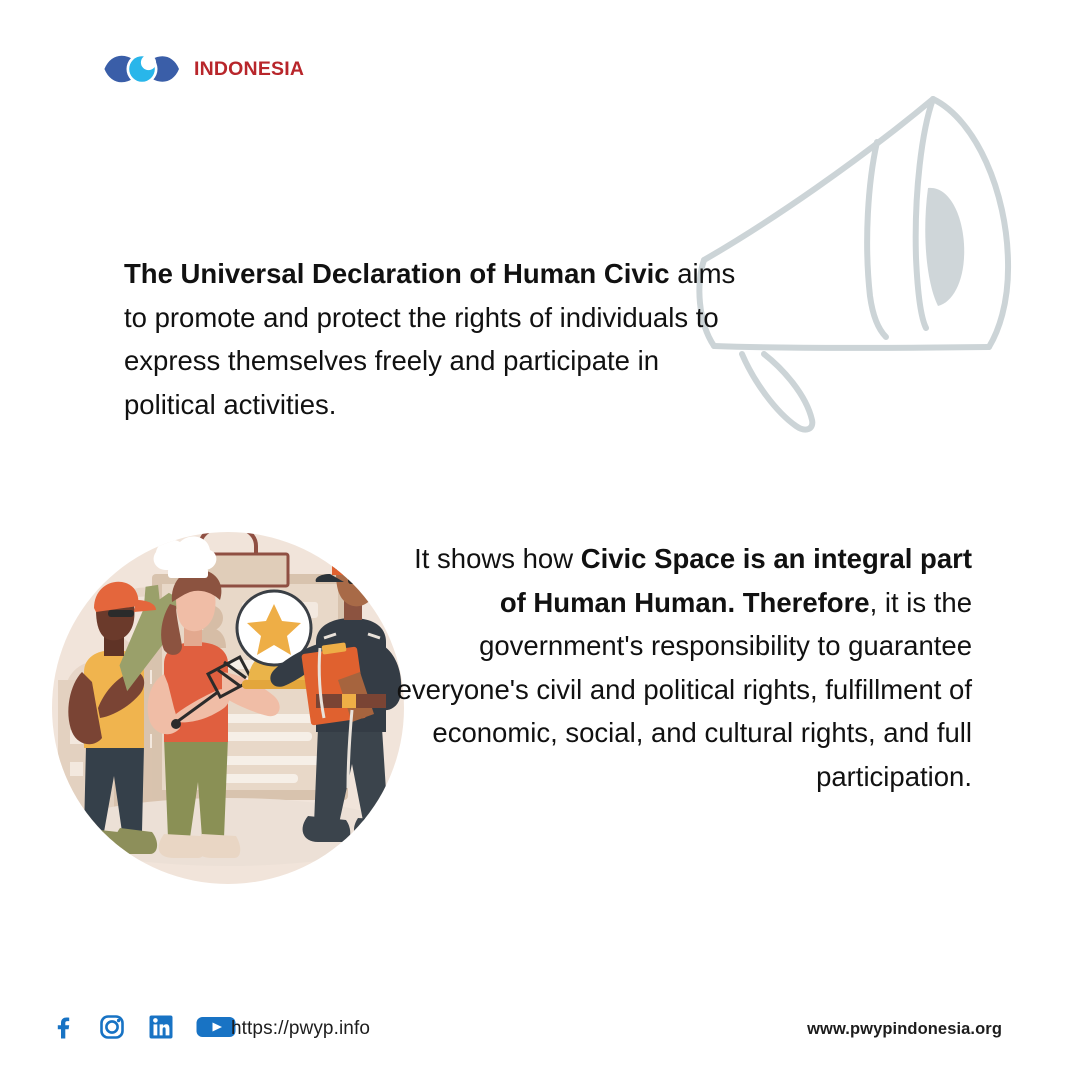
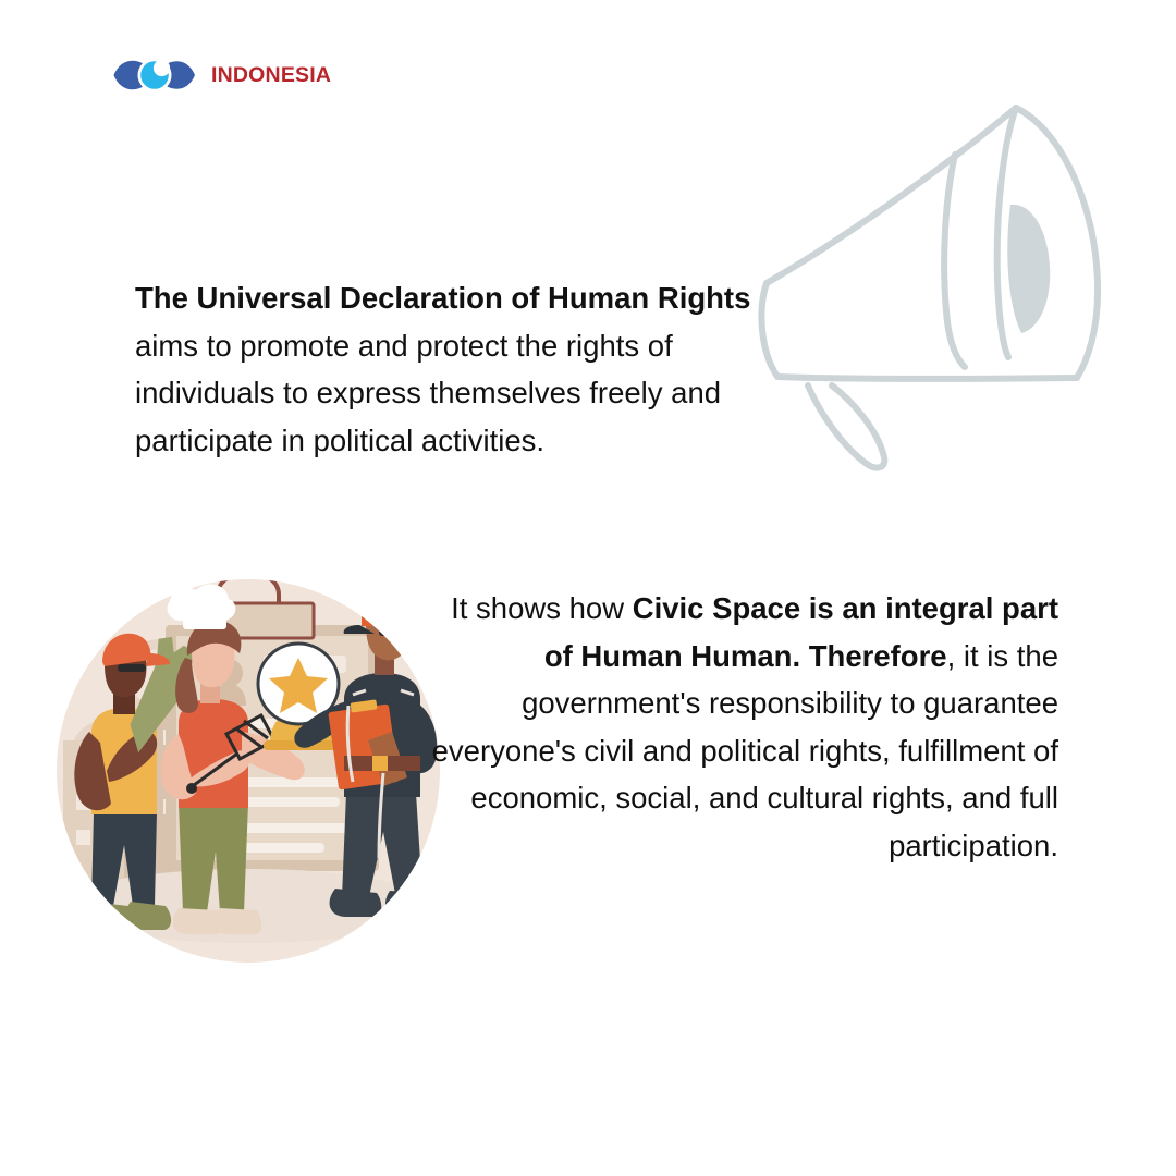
  INDONESIA
- The Universal Declaration of Human Civic aims to promote and protect the rights of individuals to express themselves freely and participate in political activities.
+ The Universal Declaration of Human Rights aims to promote and protect the rights of individuals to express themselves freely and participate in political activities.
  It shows how Civic Space is an integral part of Human Human. Therefore, it is the government's responsibility to guarantee everyone's civil and political rights, fulfillment of economic, social, and cultural rights, and full participation.
- https://pwyp.info
- www.pwypindonesia.org
